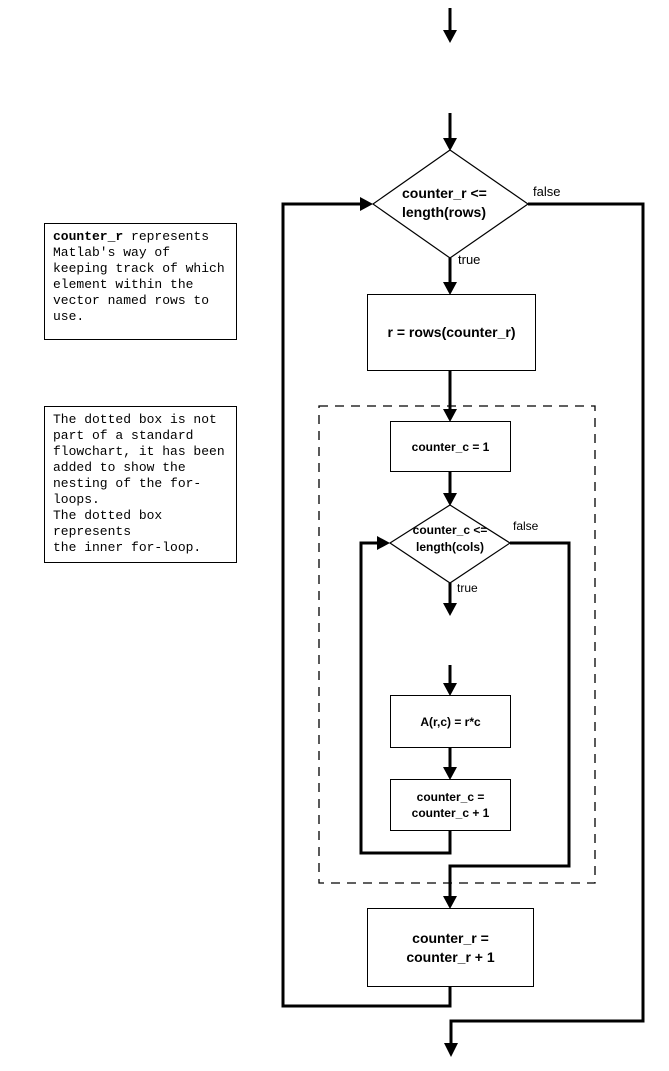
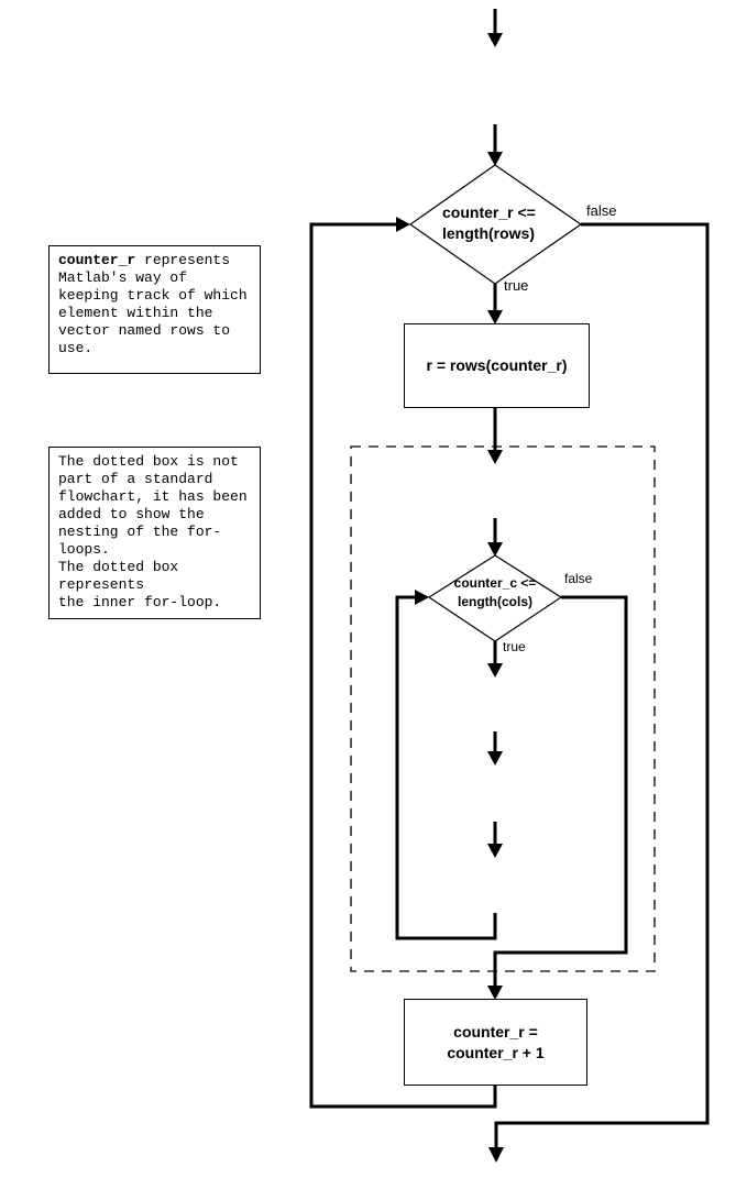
  r = rows(counter_r)
- counter_c = 1
- A(r,c) = r*c
- counter_c =
- counter_c + 1
  counter_r =
  counter_r + 1
  counter_r <=
  length(rows)
  counter_c <=
  length(cols)
  false
  true
  false
  true
  counter_r represents Matlab's way of
  keeping track of which
  element within the
  vector named rows to
  use.
  The dotted box is not
  part of a standard
  flowchart, it has been
  added to show the
  nesting of the for-
  loops.
  The dotted box
  represents
  the inner for-loop.
